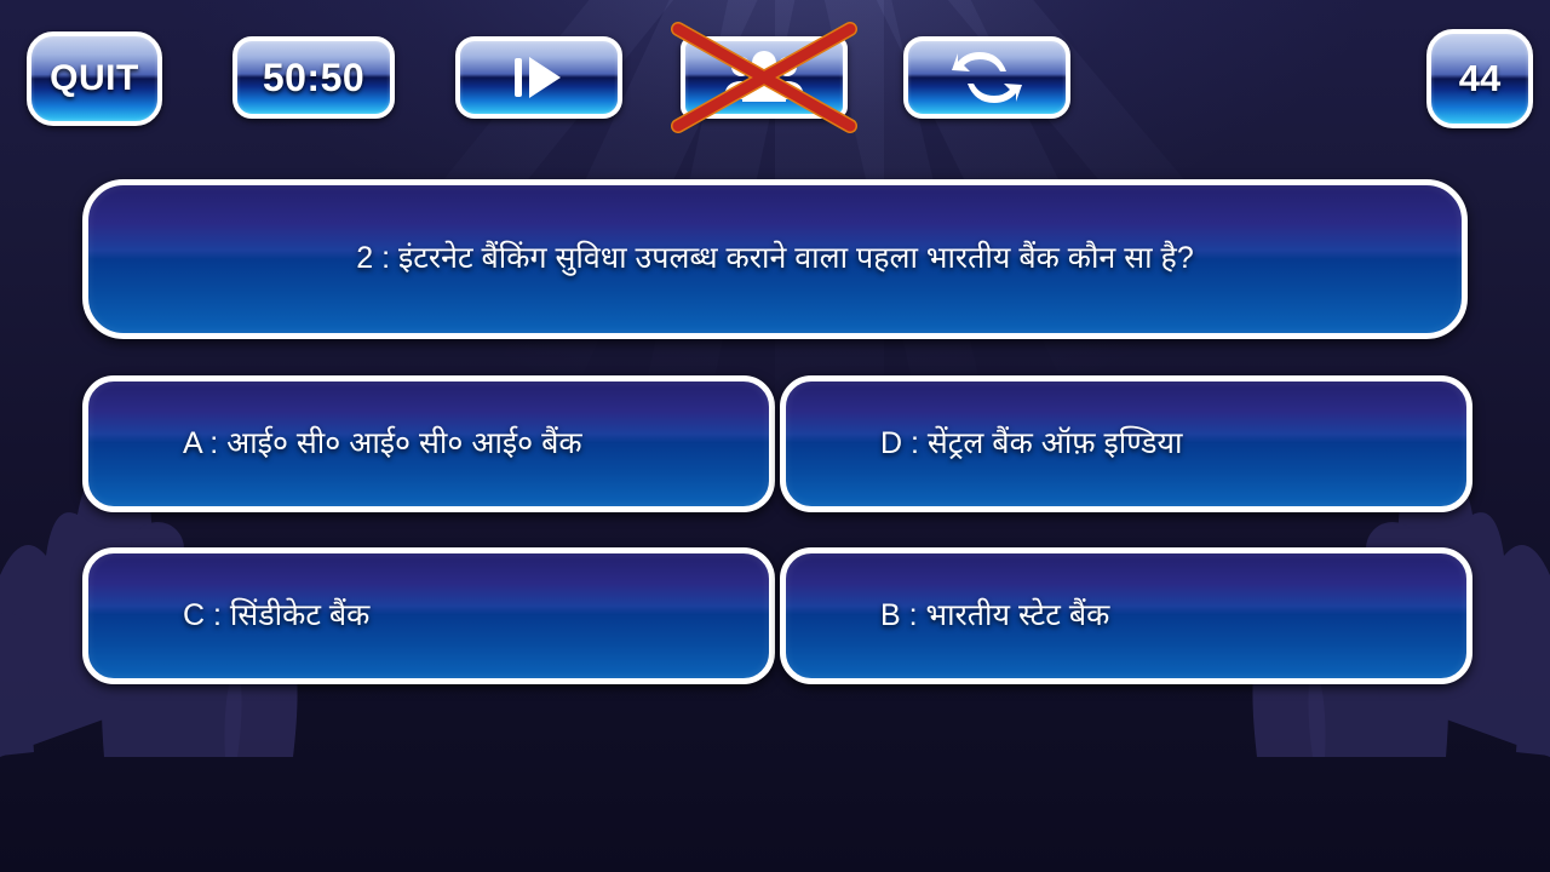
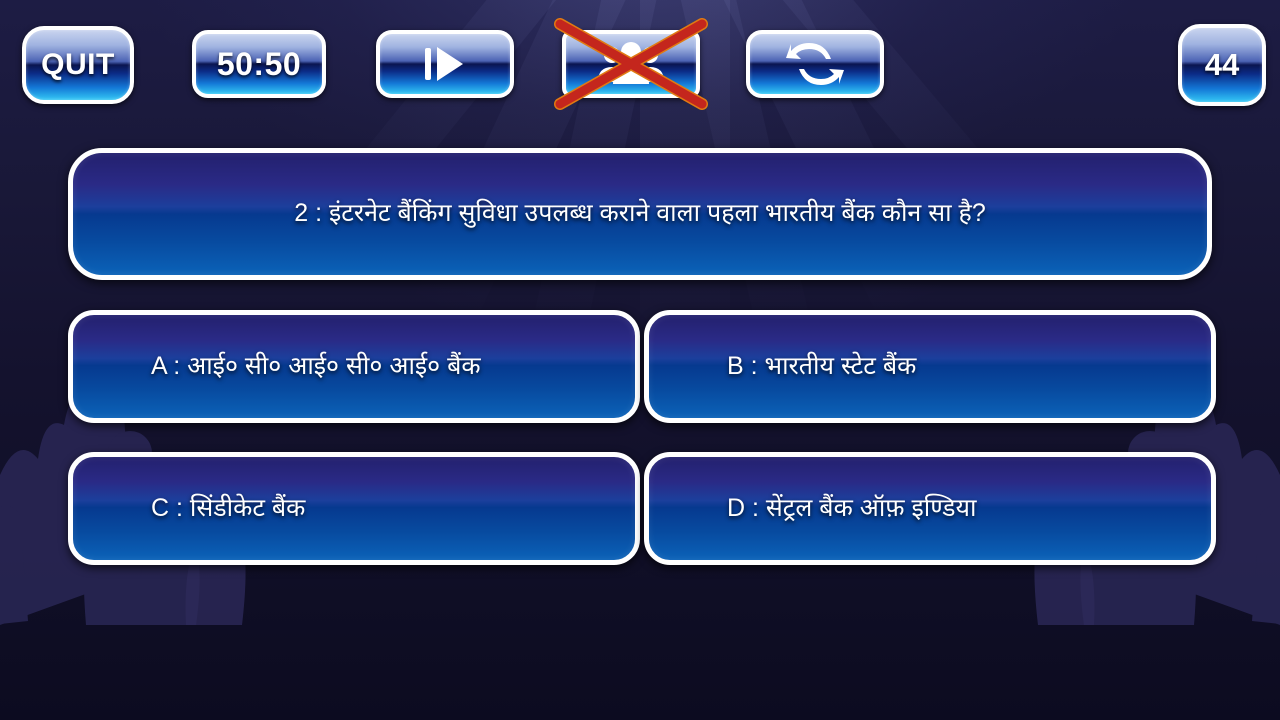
  QUIT
  50:50
  44
  2 : इंटरनेट बैंकिंग सुविधा उपलब्ध कराने वाला पहला भारतीय बैंक कौन सा है?
  A : आई० सी० आई० सी० आई० बैंक
- D : सेंट्रल बैंक ऑफ़ इण्डिया
+ B : भारतीय स्टेट बैंक
  C : सिंडीकेट बैंक
- B : भारतीय स्टेट बैंक
+ D : सेंट्रल बैंक ऑफ़ इण्डिया
